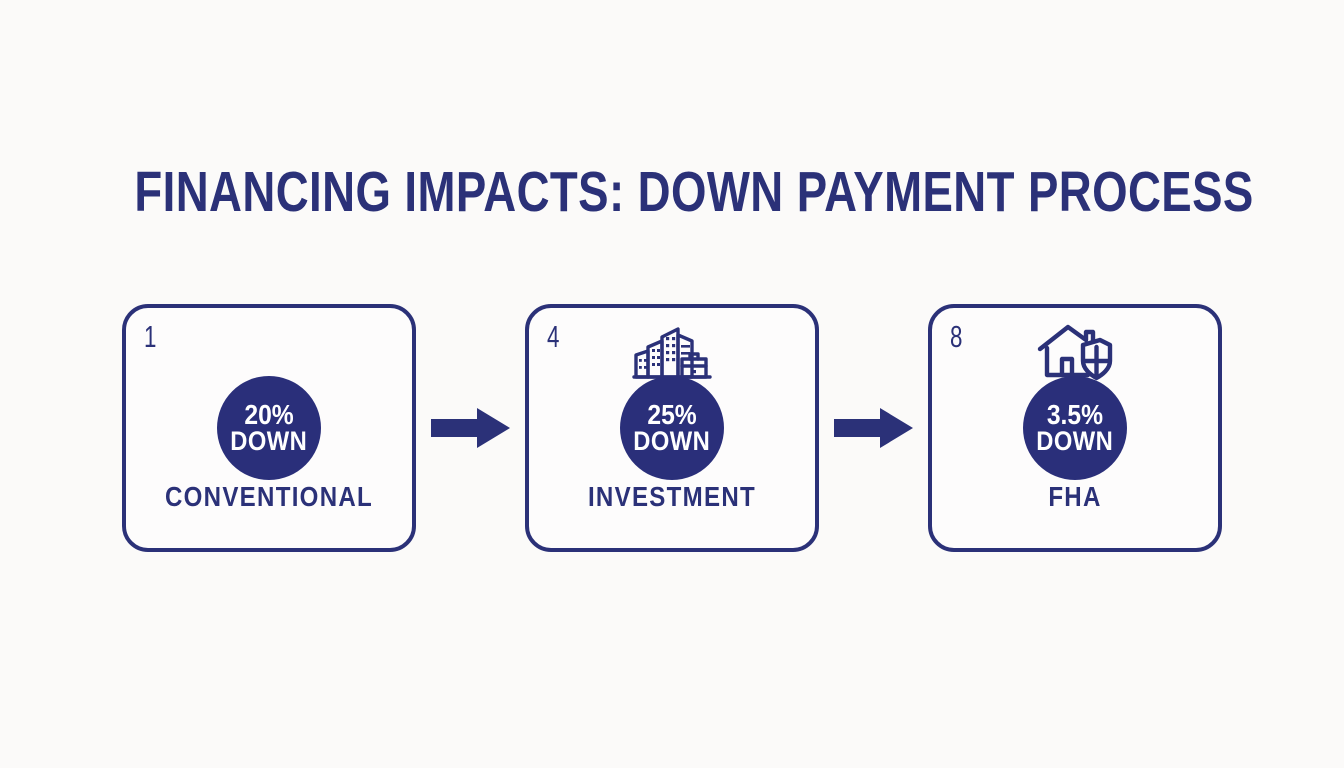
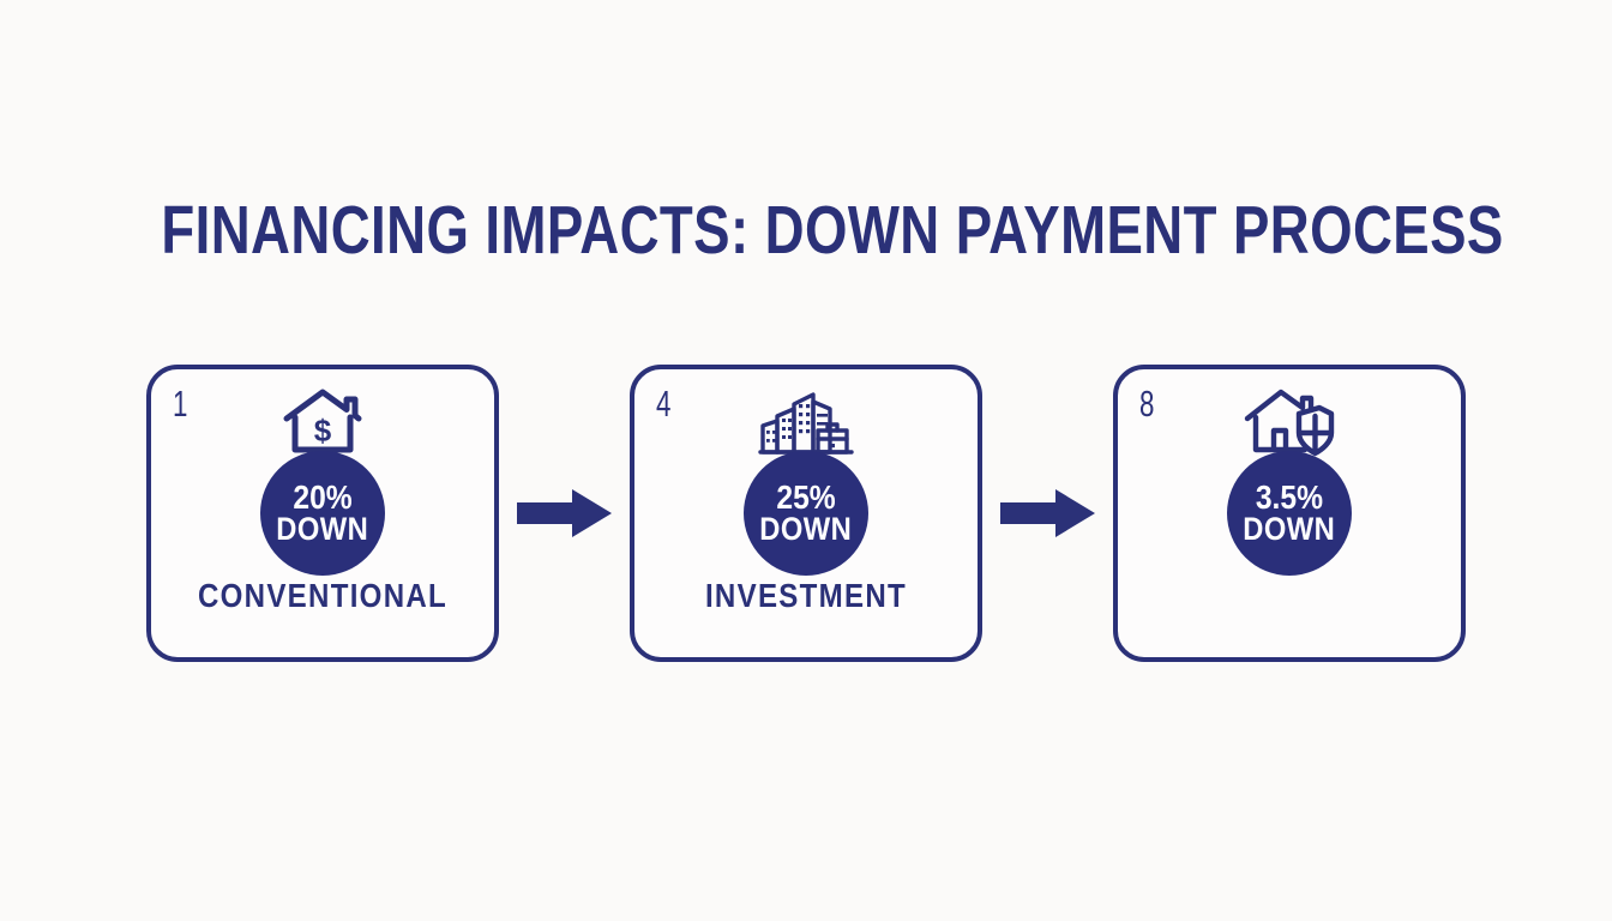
  FINANCING IMPACTS: DOWN PAYMENT PROCESS
  1
+ $
  20%
  DOWN
  CONVENTIONAL
  4
  25%
  DOWN
  INVESTMENT
  8
  3.5%
  DOWN
- FHA
